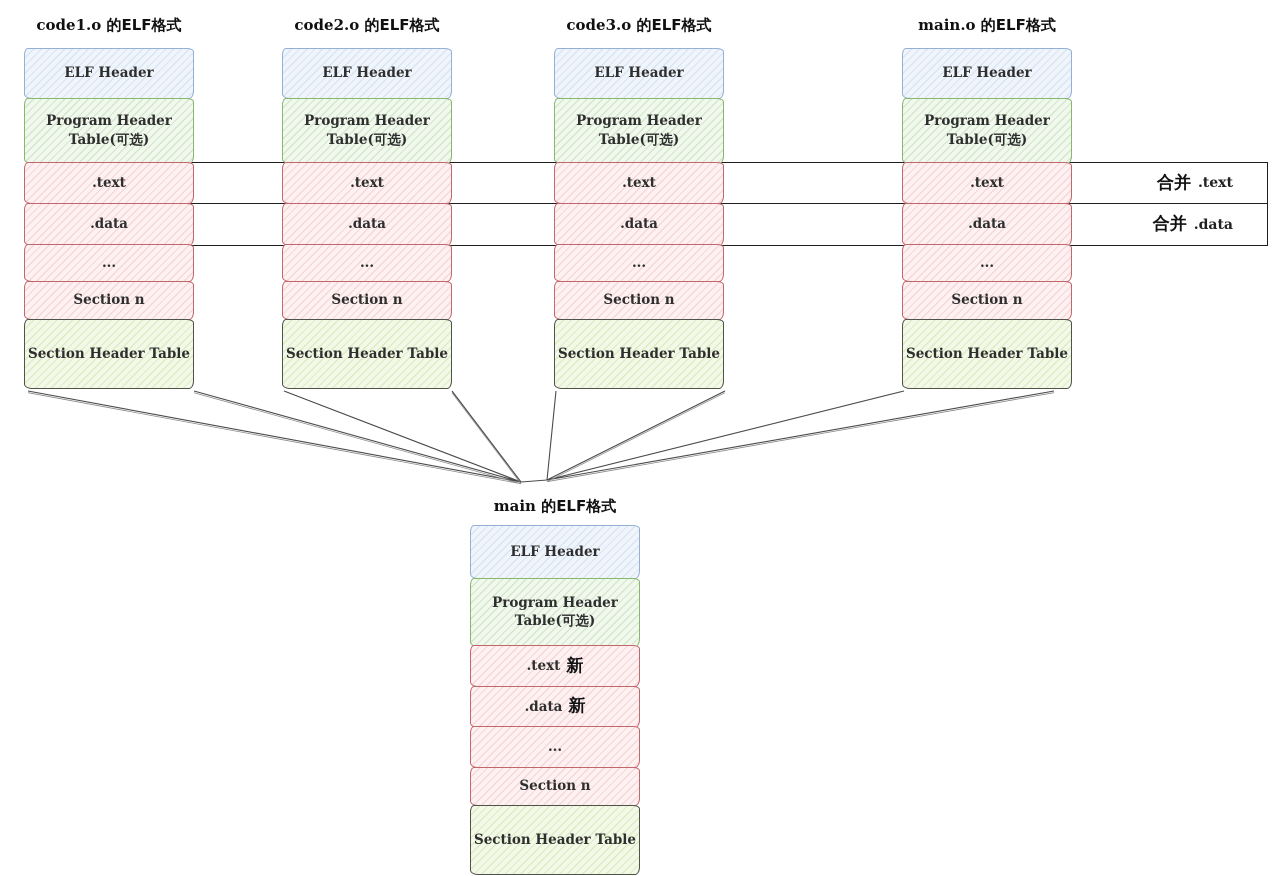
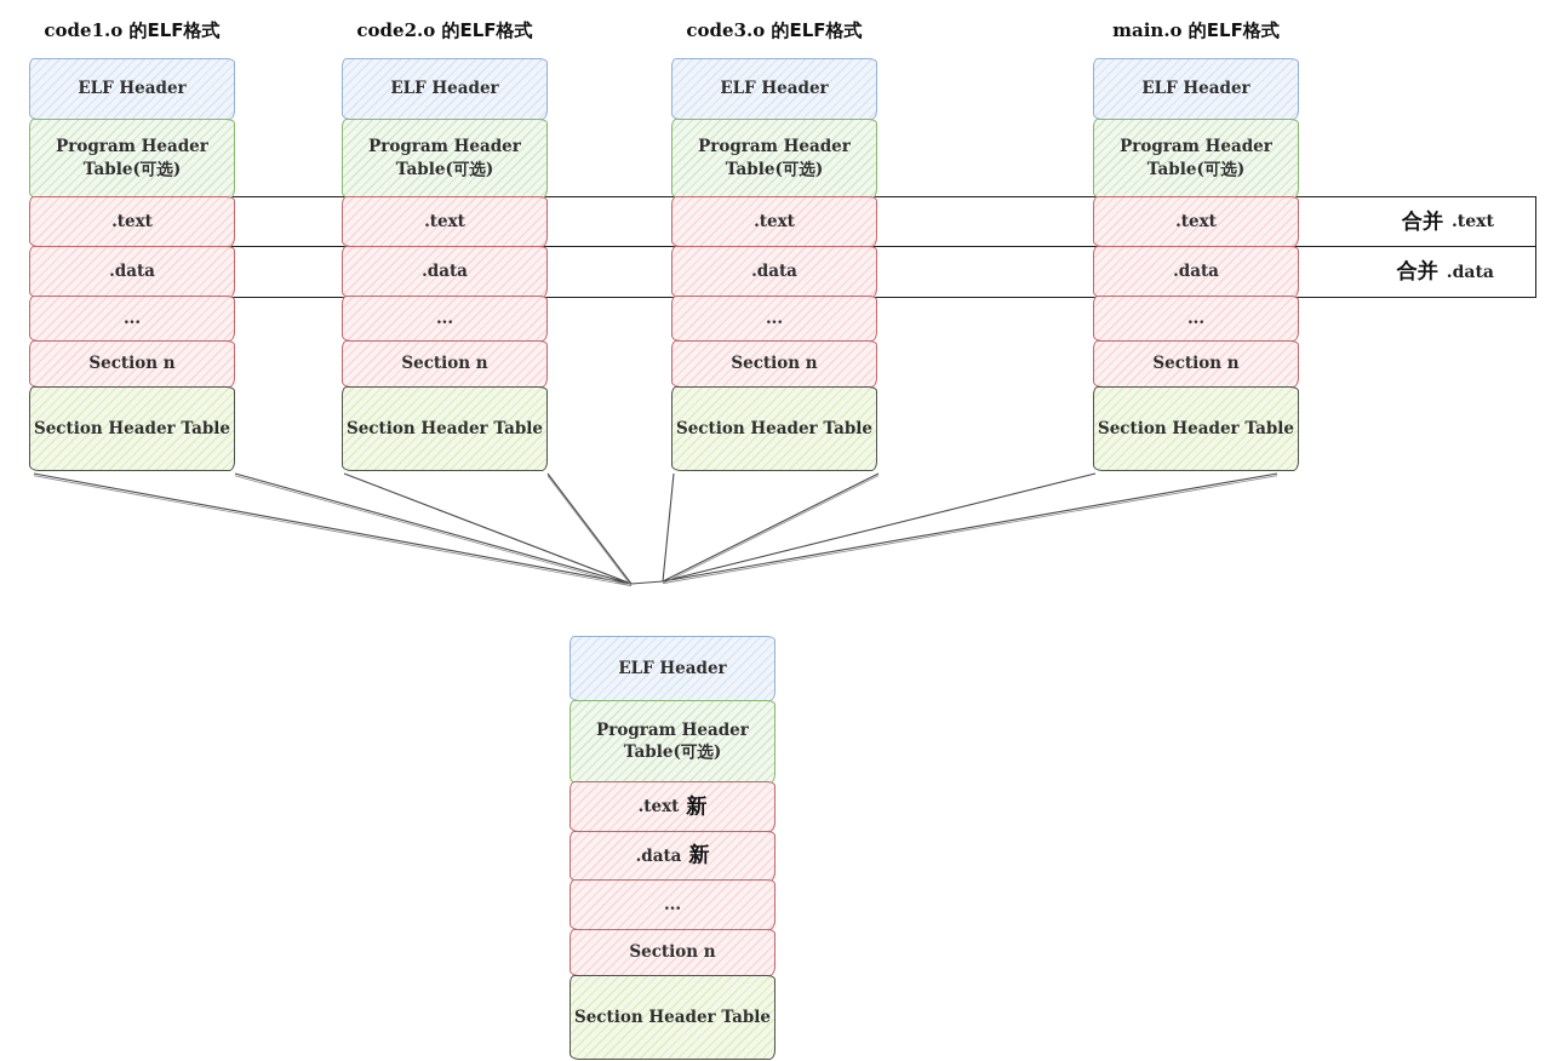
  合并
  .text
  合并
  .data
  code1.o 的ELF格式
  code2.o 的ELF格式
  code3.o 的ELF格式
  main.o 的ELF格式
  ELF Header
  Program Header Table(可选)
  .text
  .data
  ...
  Section n
  Section Header Table
  ELF Header
  Program Header Table(可选)
  .text
  .data
  ...
  Section n
  Section Header Table
  ELF Header
  Program Header Table(可选)
  .text
  .data
  ...
  Section n
  Section Header Table
  ELF Header
  Program Header Table(可选)
  .text
  .data
  ...
  Section n
  Section Header Table
- main 的ELF格式
  ELF Header
  Program Header Table(可选)
  .text
  新
  .data
  新
  ...
  Section n
  Section Header Table
